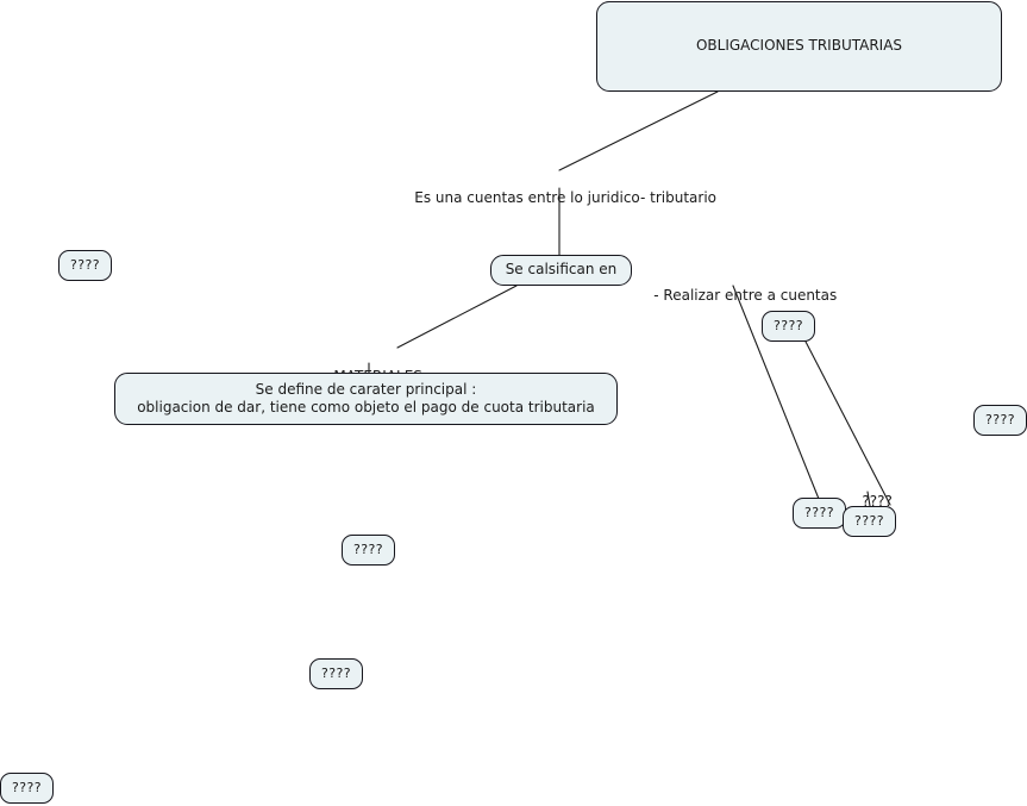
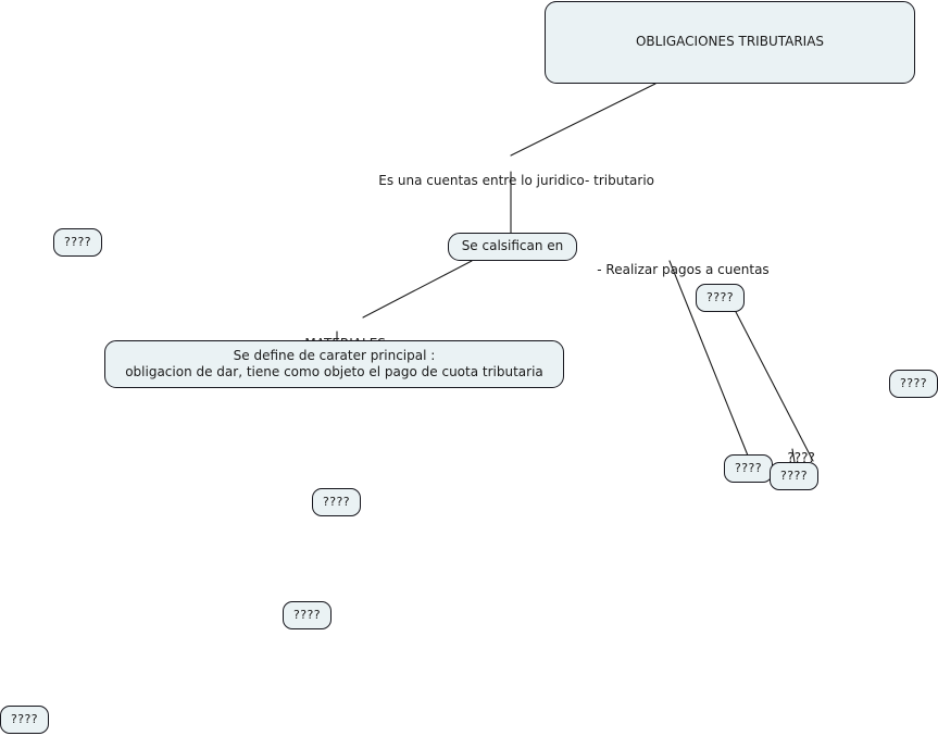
  OBLIGACIONES TRIBUTARIAS
  Es una cuentas entre lo juridico- tributario
  Se calsifican en
- - Realizar entre a cuentas
+ - Realizar pagos a cuentas
  Se define de carater principal :
  obligacion de dar, tiene como objeto el pago de cuota tributaria
  ????
  ????
  ????
  ????
  ????
  ????
  ????
  ????
  ????
